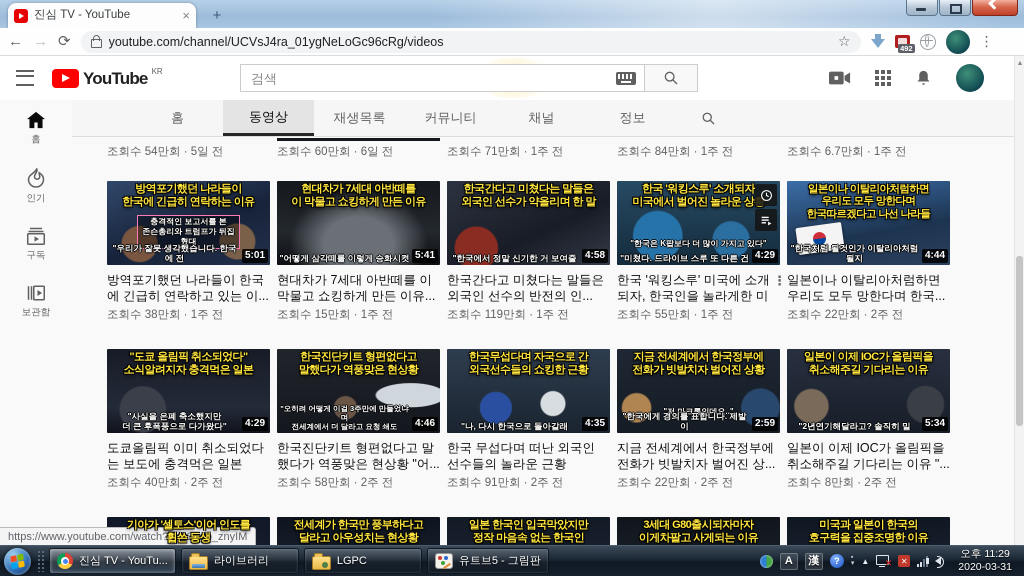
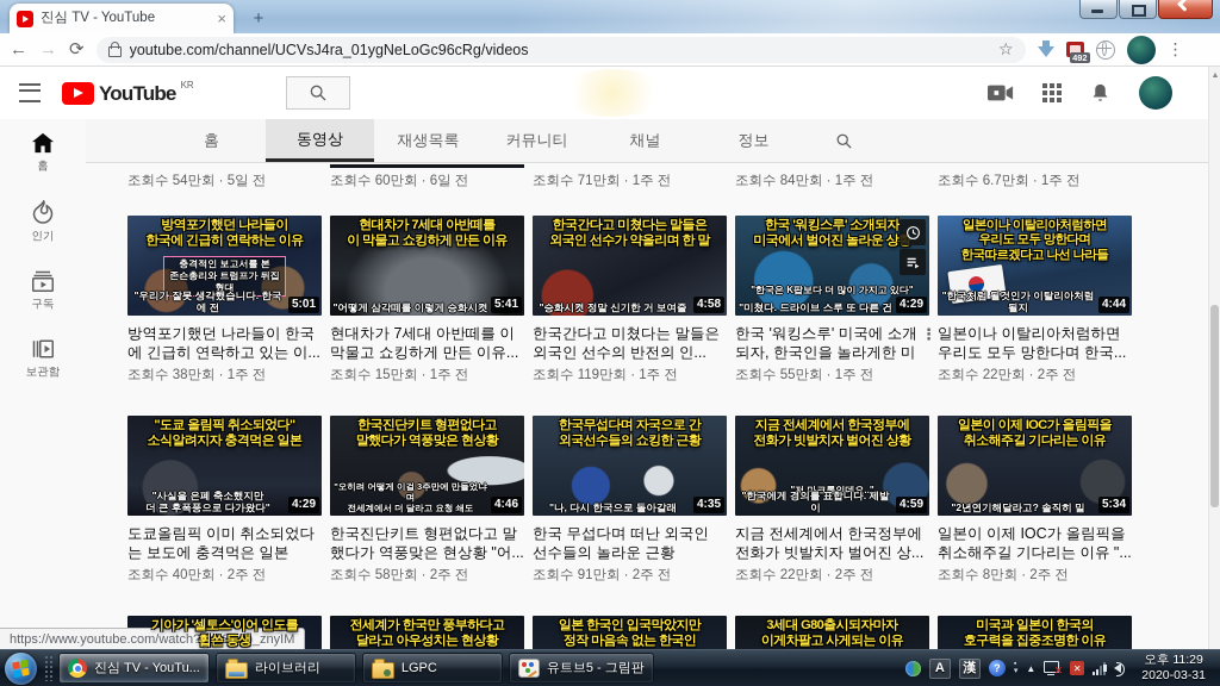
  진심 TV - YouTube
  ×
  +
  ←
  →
  ⟳
  youtube.com/channel/UCVsJ4ra_01ygNeLoGc96cRg/videos
  ☆
  492
  ⋮
  YouTube
  KR
- 검색
  홈
  인기
  구독
  보관함
  홈
  동영상
  재생목록
  커뮤니티
  채널
  정보
  조회수 54만회 · 5일 전
  조회수 60만회 · 6일 전
  조회수 71만회 · 1주 전
  조회수 84만회 · 1주 전
  조회수 6.7만회 · 1주 전
  방역포기했던 나라들이
  한국에 긴급히 연락하는 이유
  충격적인 보고서를 본
  존슨총리와 트럼프가 뒤집혔대
  "우리가 잘못 생각했습니다. 한국에 전
  5:01
  방역포기했던 나라들이 한국에 긴급히 연락하고 있는 이...
  조회수 38만회 · 1주 전
  현대차가 7세대 아반떼를
  이 막물고 쇼킹하게 만든 이유
  "어떻게 삼각떼를 이렇게 승화시켯
  5:41
  현대차가 7세대 아반떼를 이 막물고 쇼킹하게 만든 이유...
  조회수 15만회 · 1주 전
  한국간다고 미쳤다는 말들은
  외국인 선수가 약올리며 한 말
- "한국에서 정말 신기한 거 보여줄
+ "승화시켯 정말 신기한 거 보여줄
  4:58
  한국간다고 미쳤다는 말들은 외국인 선수의 반전의 인...
  조회수 119만회 · 1주 전
  한국 '워킹스루' 소개되자
  미국에서 벌어진 놀라운 상황
  "한국은 K팝보다 더 많이 가지고 있다"
  "미쳤다. 드라이브 스루 또 다른 건
  4:29
  한국 '워킹스루' 미국에 소개되자, 한국인을 놀라게한 미
  조회수 55만회 · 1주 전
  ⋮
  일본이나 이탈리아처럼하면
  우리도 모두 망한다며
  한국따르겠다고 나선 나라들
  "한국처럼 될것인가 이탈리아처럼 될지
  4:44
  일본이나 이탈리아처럼하면 우리도 모두 망한다며 한국...
  조회수 22만회 · 2주 전
  "도쿄 올림픽 취소되었다"
  소식알려지자 충격먹은 일본
  "사실을 은폐 축소했지만
  더 큰 후폭풍으로 다가왔다"
  4:29
  도쿄올림픽 이미 취소되었다는 보도에 충격먹은 일본
  조회수 40만회 · 2주 전
  한국진단키트 형편없다고
  말했다가 역풍맞은 현상황
  "오히려 어떻게 이걸 3주만에 만들었냐며
  전세계에서 더 달라고 요청 쇄도
  4:46
  한국진단키트 형편없다고 말했다가 역풍맞은 현상황 "어...
  조회수 58만회 · 2주 전
  한국무섭다며 자국으로 간
  외국선수들의 쇼킹한 근황
  "나, 다시 한국으로 돌아갈래
  4:35
  한국 무섭다며 떠난 외국인 선수들의 놀라운 근황
  조회수 91만회 · 2주 전
  지금 전세계에서 한국정부에
  전화가 빗발치자 벌어진 상황
  "저 마크롱인데요.."
  "한국에게 경의를 표합니다. 제발 이
- 2:59
+ 4:59
  지금 전세계에서 한국정부에 전화가 빗발치자 벌어진 상...
  조회수 22만회 · 2주 전
  일본이 이제 IOC가 올림픽을
  취소해주길 기다리는 이유
  "2년연기해달라고? 솔직히 밀
  5:34
  일본이 이제 IOC가 올림픽을 취소해주길 기다리는 이유 "...
  조회수 8만회 · 2주 전
  기아가 '셀토스'이어 인도를
  휩쓴 동생
  전세계가 한국만 풍부하다고
  달라고 아우성치는 현상황
  일본 한국인 입국막았지만
  정작 마음속 없는 한국인
  3세대 G80출시되자마자
  이게차팔고 사게되는 이유
  미국과 일본이 한국의
  호구력을 집중조명한 이유
  https://www.youtube.com/watch?v=4Sngp_znyIM
  진심 TV - YouTu...
  라이브러리
  LGPC
  유트브5 - 그림판
  A
  漢
  ?
  ▲
  ✕
  ✕
  오후 11:29
  2020-03-31
